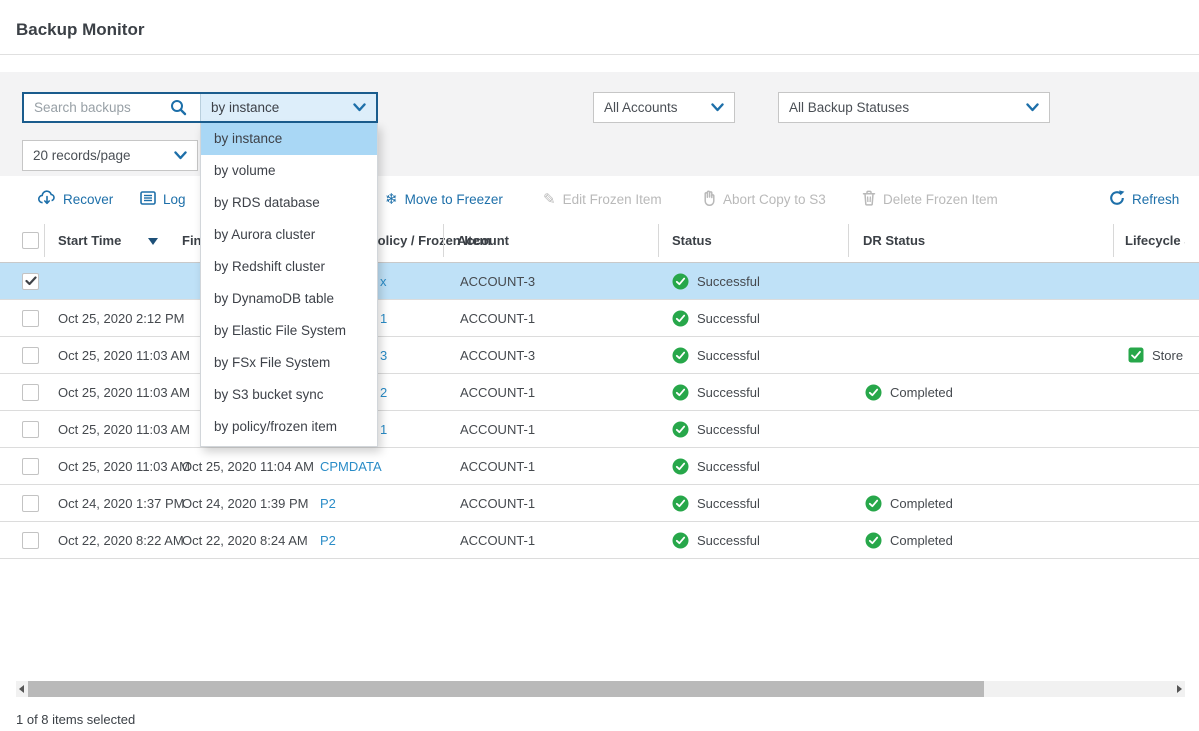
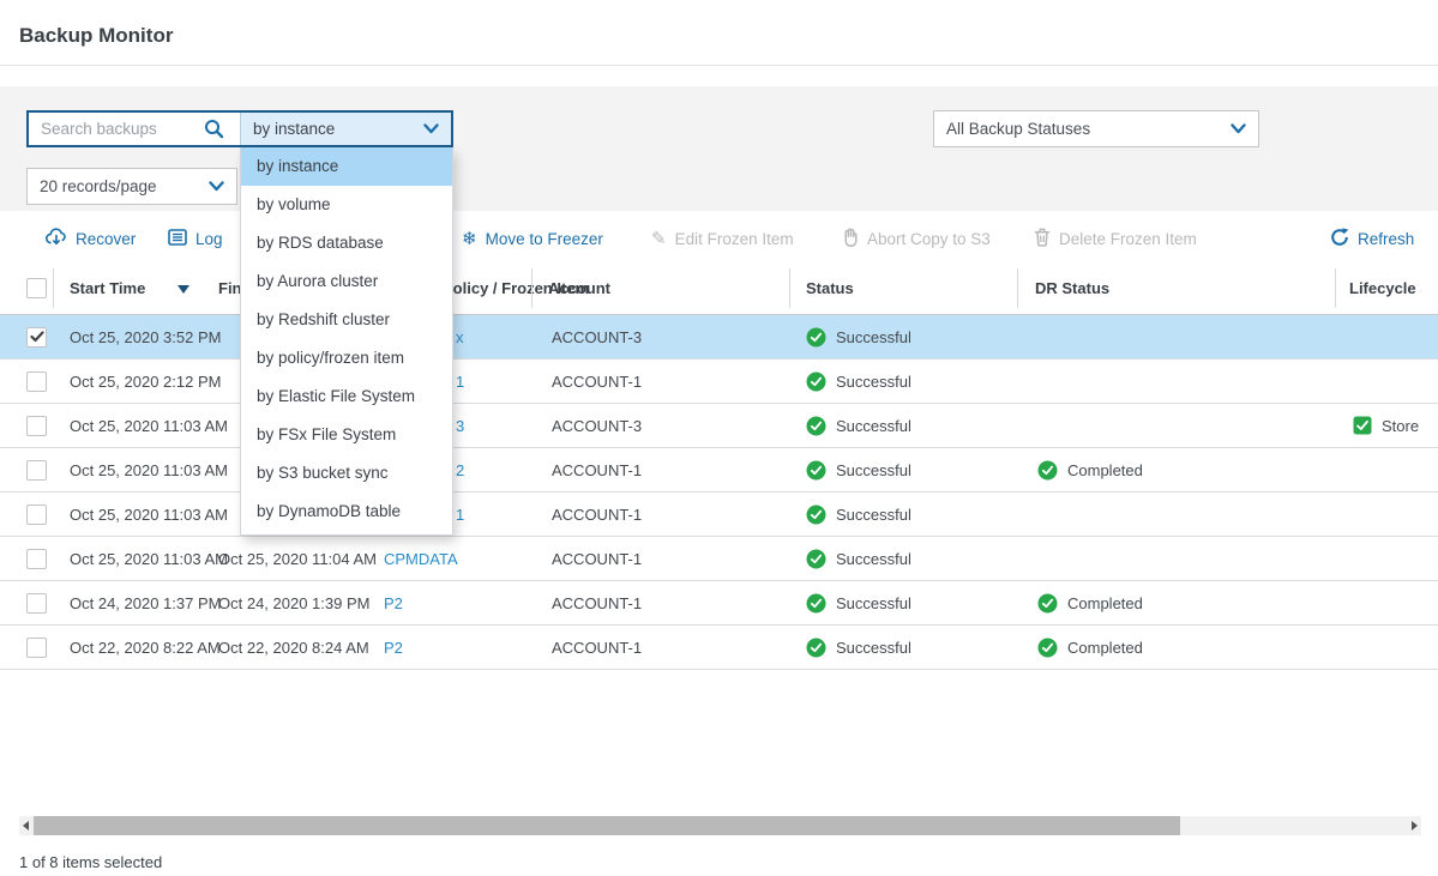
  Backup Monitor
  Search backups
  by instance
- All Accounts
  All Backup Statuses
  20 records/page
  Recover
  Log
  ❄
  Move to Freezer
  ✎
  Edit Frozen Item
  Abort Copy to S3
  Delete Frozen Item
  Refresh
  Start Time
  olicy / Froen Item
  Account
  Status
  DR Status
  Lifecycle
+ Oct 25, 2020 3:52 PM
  x
  ACCOUNT-3
  Successful
  Oct 25, 2020 2:12 PM
  1
  ACCOUNT-1
  Successful
  Oct 25, 2020 11:03 AM
  3
  ACCOUNT-3
  Successful
  Store
  Oct 25, 2020 11:03 AM
  2
  ACCOUNT-1
  Successful
  Completed
  Oct 25, 2020 11:03 AM
  1
  ACCOUNT-1
  Successful
  Oct 25, 2020 11:03 AM
  Oct 25, 2020 11:04 AM
  CPMDATA
  ACCOUNT-1
  Successful
  Oct 24, 2020 1:37 PM
  Oct 24, 2020 1:39 PM
  P2
  ACCOUNT-1
  Successful
  Completed
  Oct 22, 2020 8:22 AM
  Oct 22, 2020 8:24 AM
  P2
  ACCOUNT-1
  Successful
  Completed
  by instance
  by volume
  by RDS database
  by Aurora cluster
  by Redshift cluster
- by DynamoDB table
+ by policy/frozen item
  by Elastic File System
  by FSx File System
  by S3 bucket sync
- by policy/frozen item
+ by DynamoDB table
  1 of 8 items selected
